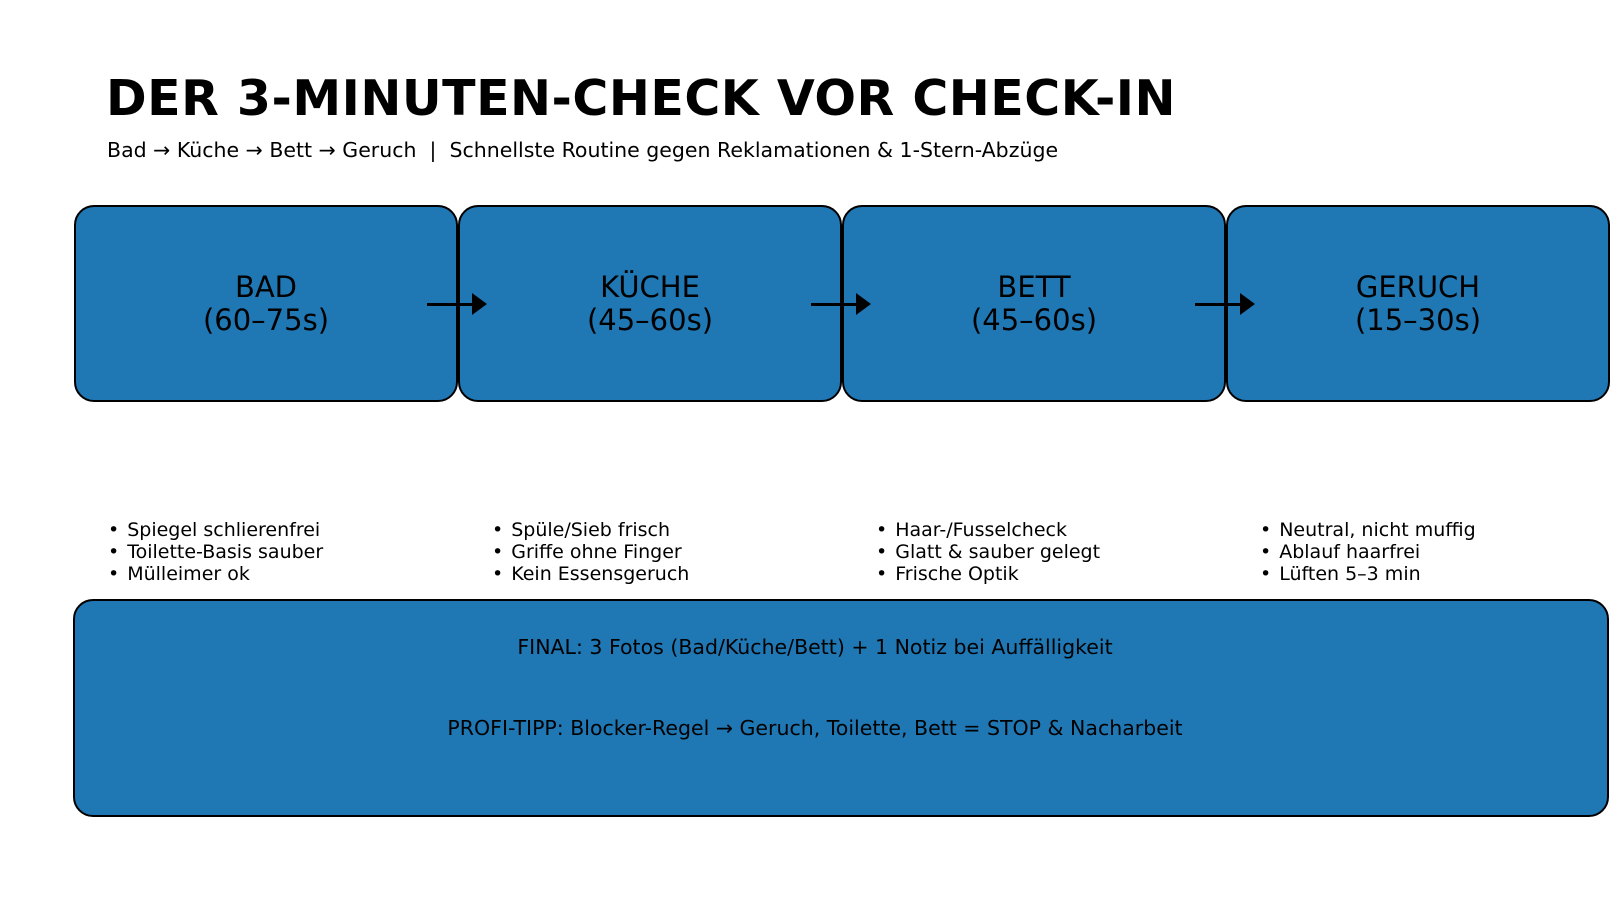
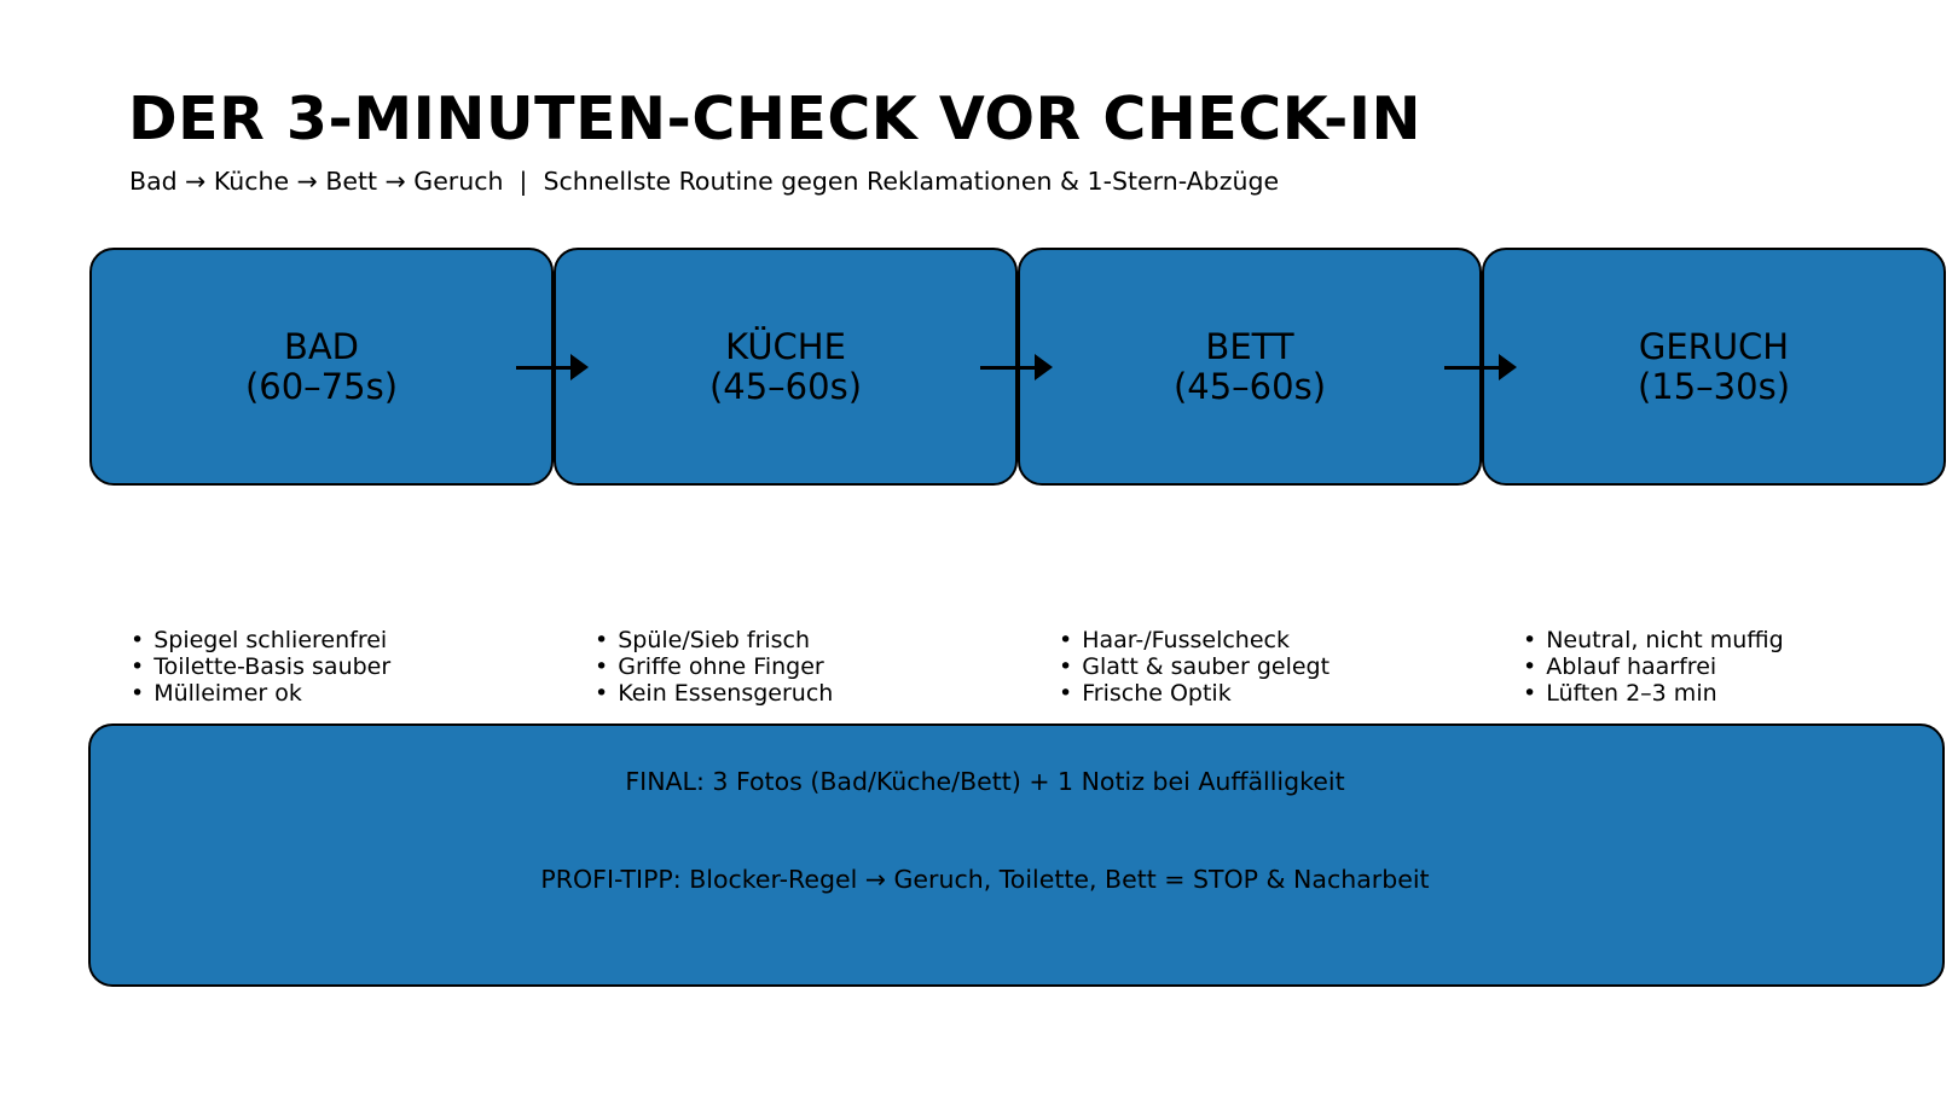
  DER 3-MINUTEN-CHECK VOR CHECK-IN
  Bad → Küche → Bett → Geruch | Schnellste Routine gegen Reklamationen & 1-Stern-Abzüge
  BAD
  (60–75s)
  KÜCHE
  (45–60s)
  BETT
  (45–60s)
  GERUCH
  (15–30s)
  •
  Spiegel schlierenfrei
  •
  Toilette-Basis sauber
  •
  Mülleimer ok
  •
  Spüle/Sieb frisch
  •
  Griffe ohne Finger
  •
  Kein Essensgeruch
  •
  Haar-/Fusselcheck
  •
  Glatt & sauber gelegt
  •
  Frische Optik
  •
  Neutral, nicht muffig
  •
  Ablauf haarfrei
  •
- Lüften 5–3 min
+ Lüften 2–3 min
  FINAL: 3 Fotos (Bad/Küche/Bett) + 1 Notiz bei Auffälligkeit
  PROFI-TIPP: Blocker-Regel → Geruch, Toilette, Bett = STOP & Nacharbeit
